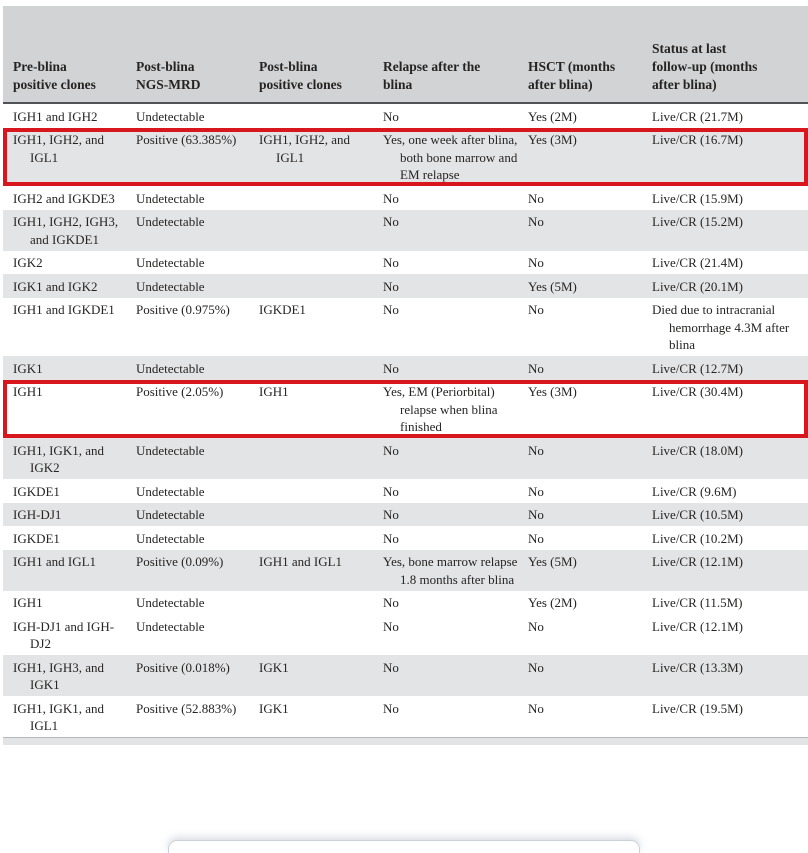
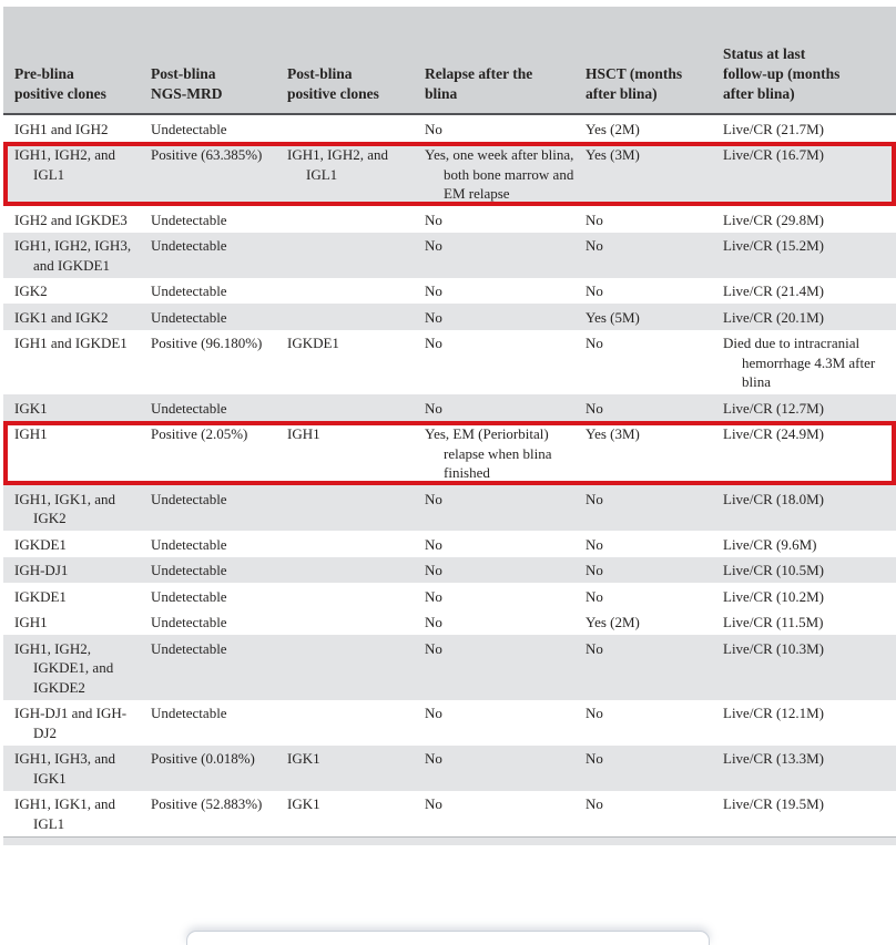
  Pre-blina positive clones	Post-blina NGS-MRD	Post-blina positive clones	Relapse after the blina	HSCT (months after blina)	Status at last follow-up (months after blina)
  IGH1 and IGH2	Undetectable		No	Yes (2M)	Live/CR (21.7M)
  IGH1, IGH2, and IGL1	Positive (63.385%)	IGH1, IGH2, and IGL1	Yes, one week after blina, both bone marrow and EM relapse	Yes (3M)	Live/CR (16.7M)
- IGH2 and IGKDE3	Undetectable		No	No	Live/CR (15.9M)
+ IGH2 and IGKDE3	Undetectable		No	No	Live/CR (29.8M)
  IGH1, IGH2, IGH3, and IGKDE1	Undetectable		No	No	Live/CR (15.2M)
  IGK2	Undetectable		No	No	Live/CR (21.4M)
  IGK1 and IGK2	Undetectable		No	Yes (5M)	Live/CR (20.1M)
- IGH1 and IGKDE1	Positive (0.975%)	IGKDE1	No	No	Died due to intracranial hemorrhage 4.3M after blina
+ IGH1 and IGKDE1	Positive (96.180%)	IGKDE1	No	No	Died due to intracranial hemorrhage 4.3M after blina
  IGK1	Undetectable		No	No	Live/CR (12.7M)
- IGH1	Positive (2.05%)	IGH1	Yes, EM (Periorbital) relapse when blina finished	Yes (3M)	Live/CR (30.4M)
+ IGH1	Positive (2.05%)	IGH1	Yes, EM (Periorbital) relapse when blina finished	Yes (3M)	Live/CR (24.9M)
  IGH1, IGK1, and IGK2	Undetectable		No	No	Live/CR (18.0M)
  IGKDE1	Undetectable		No	No	Live/CR (9.6M)
  IGH-DJ1	Undetectable		No	No	Live/CR (10.5M)
  IGKDE1	Undetectable		No	No	Live/CR (10.2M)
- IGH1 and IGL1	Positive (0.09%)	IGH1 and IGL1	Yes, bone marrow relapse 1.8 months after blina	Yes (5M)	Live/CR (12.1M)
  IGH1	Undetectable		No	Yes (2M)	Live/CR (11.5M)
+ IGH1, IGH2, IGKDE1, and IGKDE2	Undetectable		No	No	Live/CR (10.3M)
  IGH-DJ1 and IGH-DJ2	Undetectable		No	No	Live/CR (12.1M)
  IGH1, IGH3, and IGK1	Positive (0.018%)	IGK1	No	No	Live/CR (13.3M)
  IGH1, IGK1, and IGL1	Positive (52.883%)	IGK1	No	No	Live/CR (19.5M)
